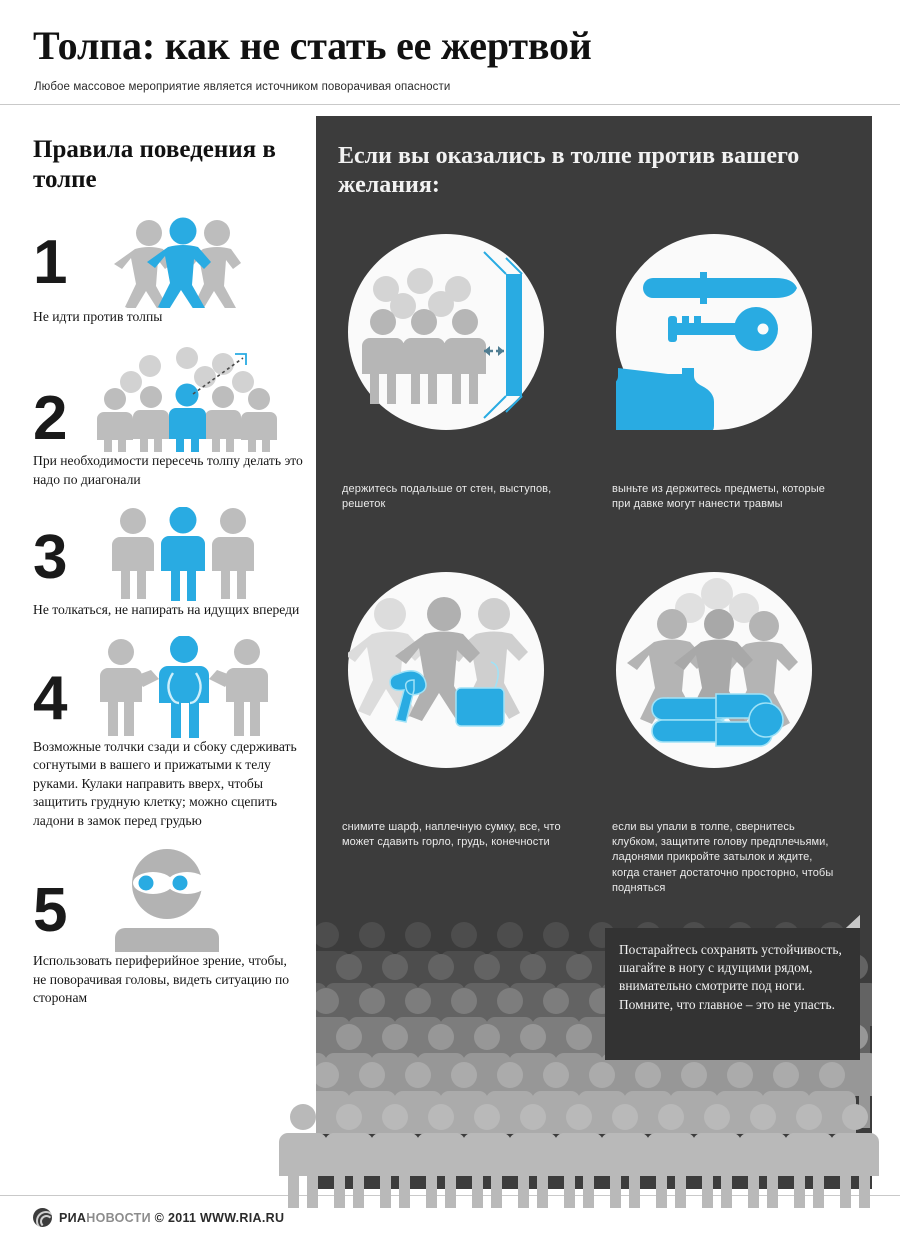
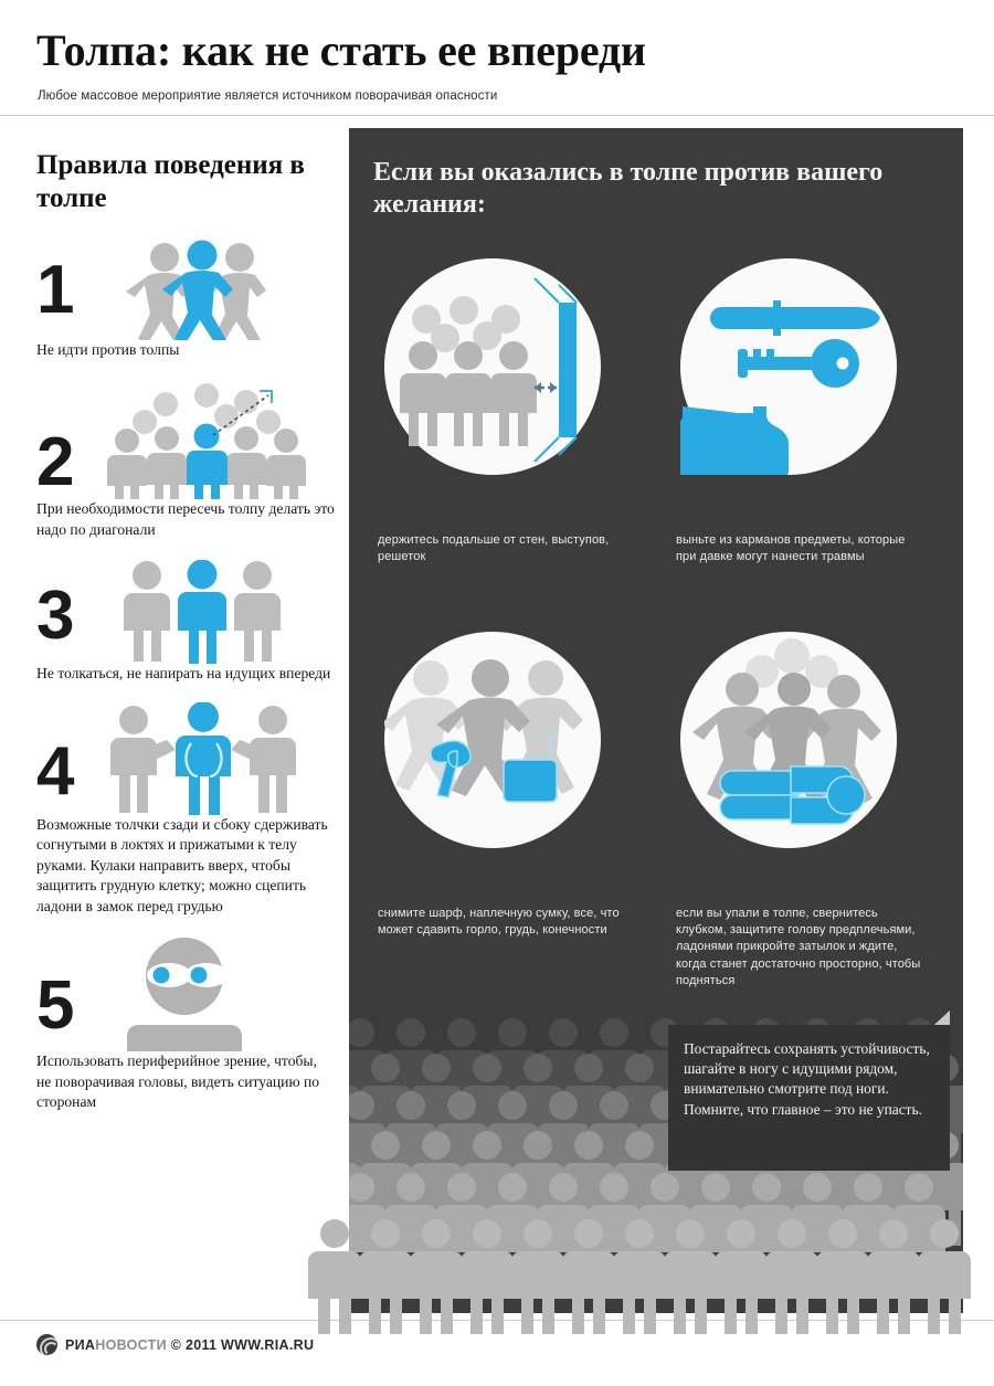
- Толпа: как не стать ее жертвой
+ Толпа: как не стать ее впереди
  Любое массовое мероприятие является источником поворачивая опасности
  Правила поведения в толпе
  1
  Не идти против толпы
  2
  При необходимости пересечь толпу делать это надо по диагонали
  3
  Не толкаться, не напирать на идущих впереди
  4
- Возможные толчки сзади и сбоку сдерживать согнутыми в вашего и прижатыми к телу руками. Кулаки направить вверх, чтобы защитить грудную клетку; можно сцепить ладони в замок перед грудью
+ Возможные толчки сзади и сбоку сдерживать согнутыми в локтях и прижатыми к телу руками. Кулаки направить вверх, чтобы защитить грудную клетку; можно сцепить ладони в замок перед грудью
  5
  Использовать периферийное зрение, чтобы, не поворачивая головы, видеть ситуацию по сторонам
  Если вы оказались в толпе против вашего желания:
  держитесь подальше от стен, выступов, решеток
- выньте из держитесь предметы, которые при давке могут нанести травмы
+ выньте из карманов предметы, которые при давке могут нанести травмы
  снимите шарф, наплечную сумку, все, что может сдавить горло, грудь, конечности
  если вы упали в толпе, свернитесь клубком, защитите голову предплечьями, ладонями прикройте затылок и ждите, когда станет достаточно просторно, чтобы подняться
  Постарайтесь сохранять устойчивость, шагайте в ногу с идущими рядом, внимательно смотрите под ноги. Помните, что главное – это не упасть.
  РИАНОВОСТИ © 2011 WWW.RIA.RU
